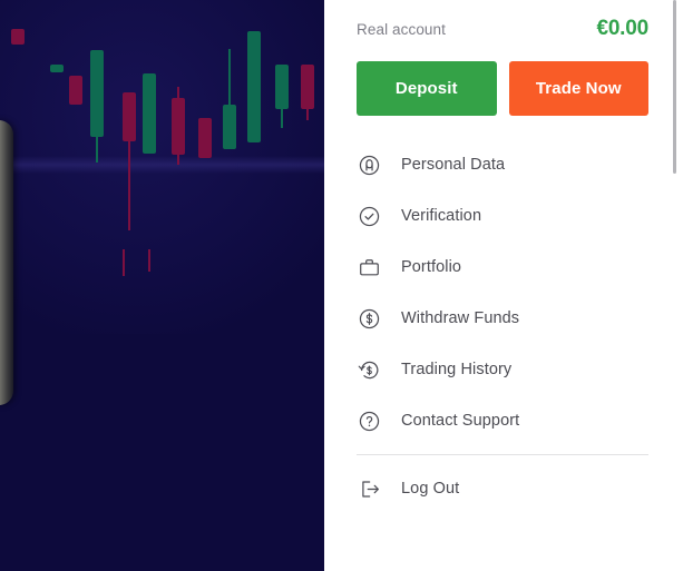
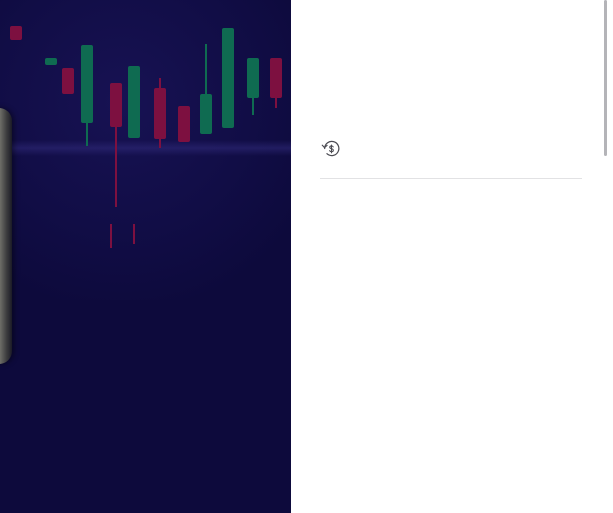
- Real account
- €0.00
- Deposit
- Trade Now
- Personal Data
- Verification
- Portfolio
- Withdraw Funds
- Trading History
- Contact Support
- Log Out
